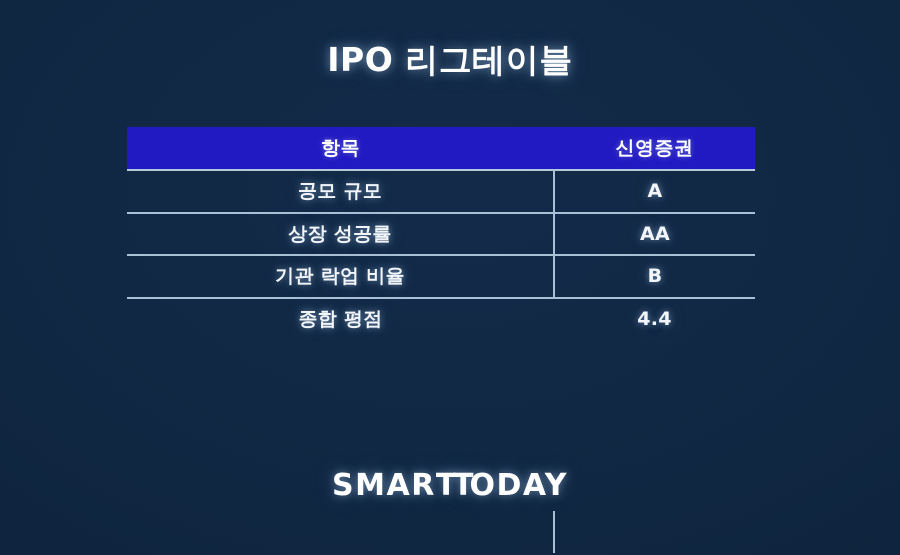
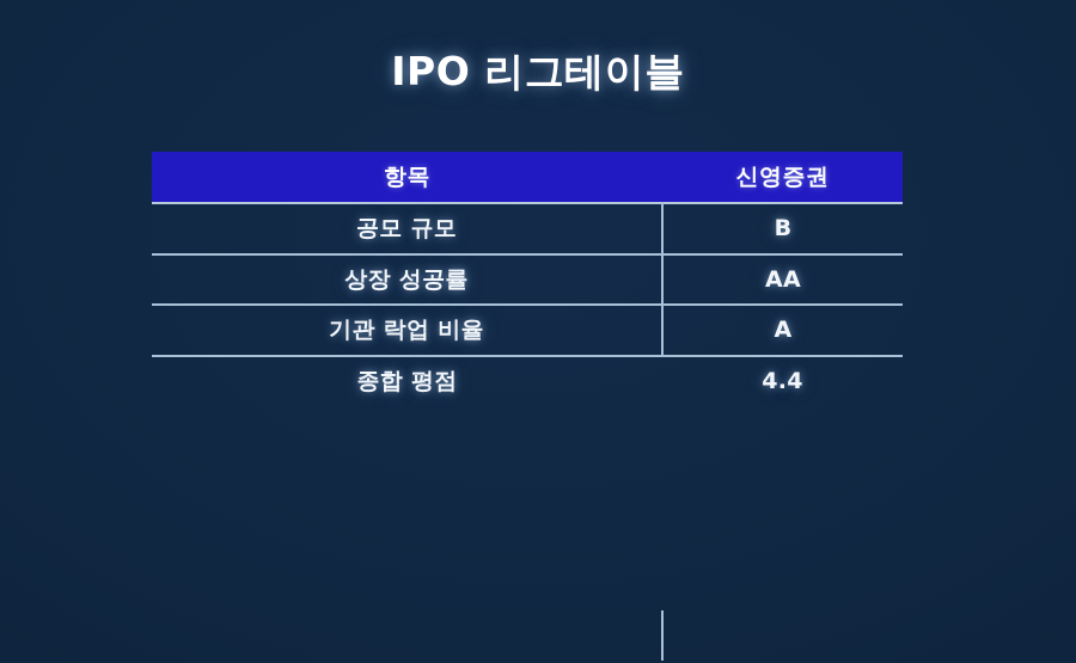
  IPO 리그테이블
  항목	신영증권
- 공모 규모	A
+ 공모 규모	B
  상장 성공률	AA
- 기관 락업 비율	B
+ 기관 락업 비율	A
  종합 평점	4.4
- SMARTTODAY
